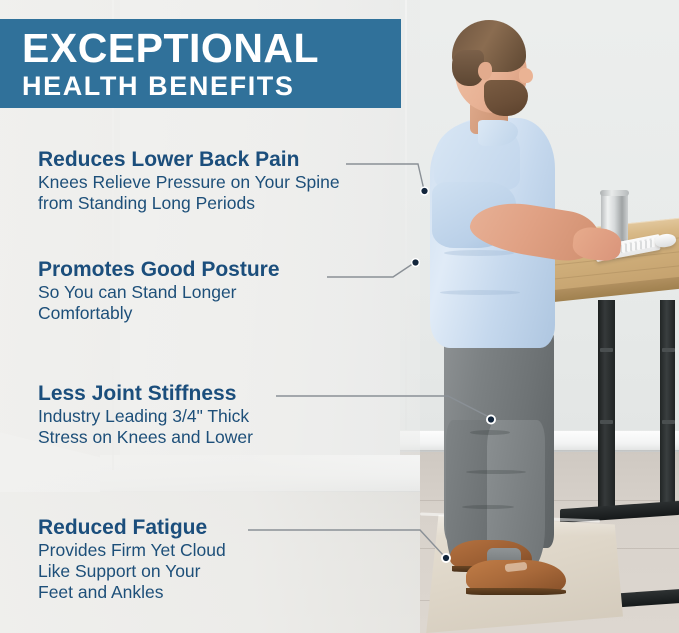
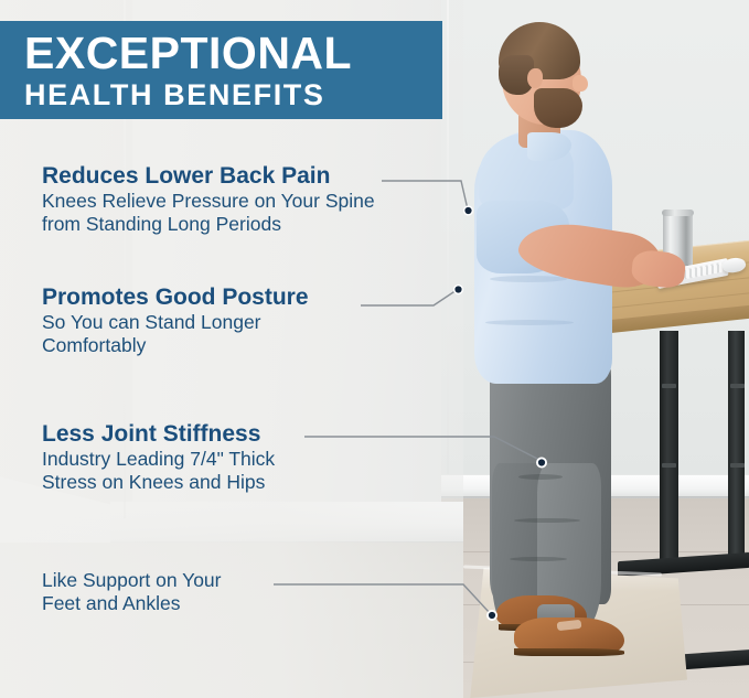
  EXCEPTIONAL
  HEALTH BENEFITS
  Reduces Lower Back Pain
  Knees Relieve Pressure on Your Spine
  from Standing Long Periods
  Promotes Good Posture
  So You can Stand Longer
  Comfortably
  Less Joint Stiffness
- Industry Leading 3/4" Thick
+ Industry Leading 7/4" Thick
- Stress on Knees and Lower
+ Stress on Knees and Hips
- Reduced Fatigue
- Provides Firm Yet Cloud
  Like Support on Your
  Feet and Ankles
